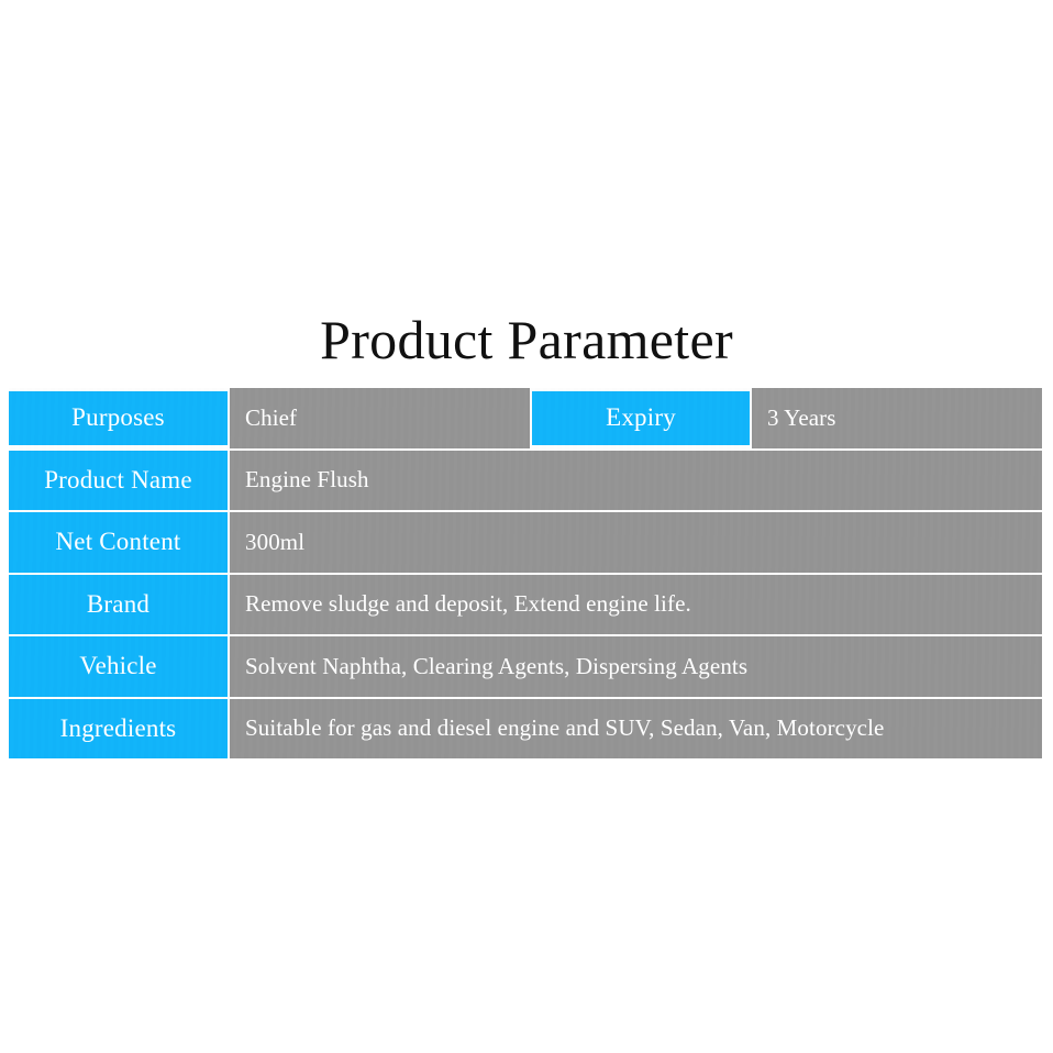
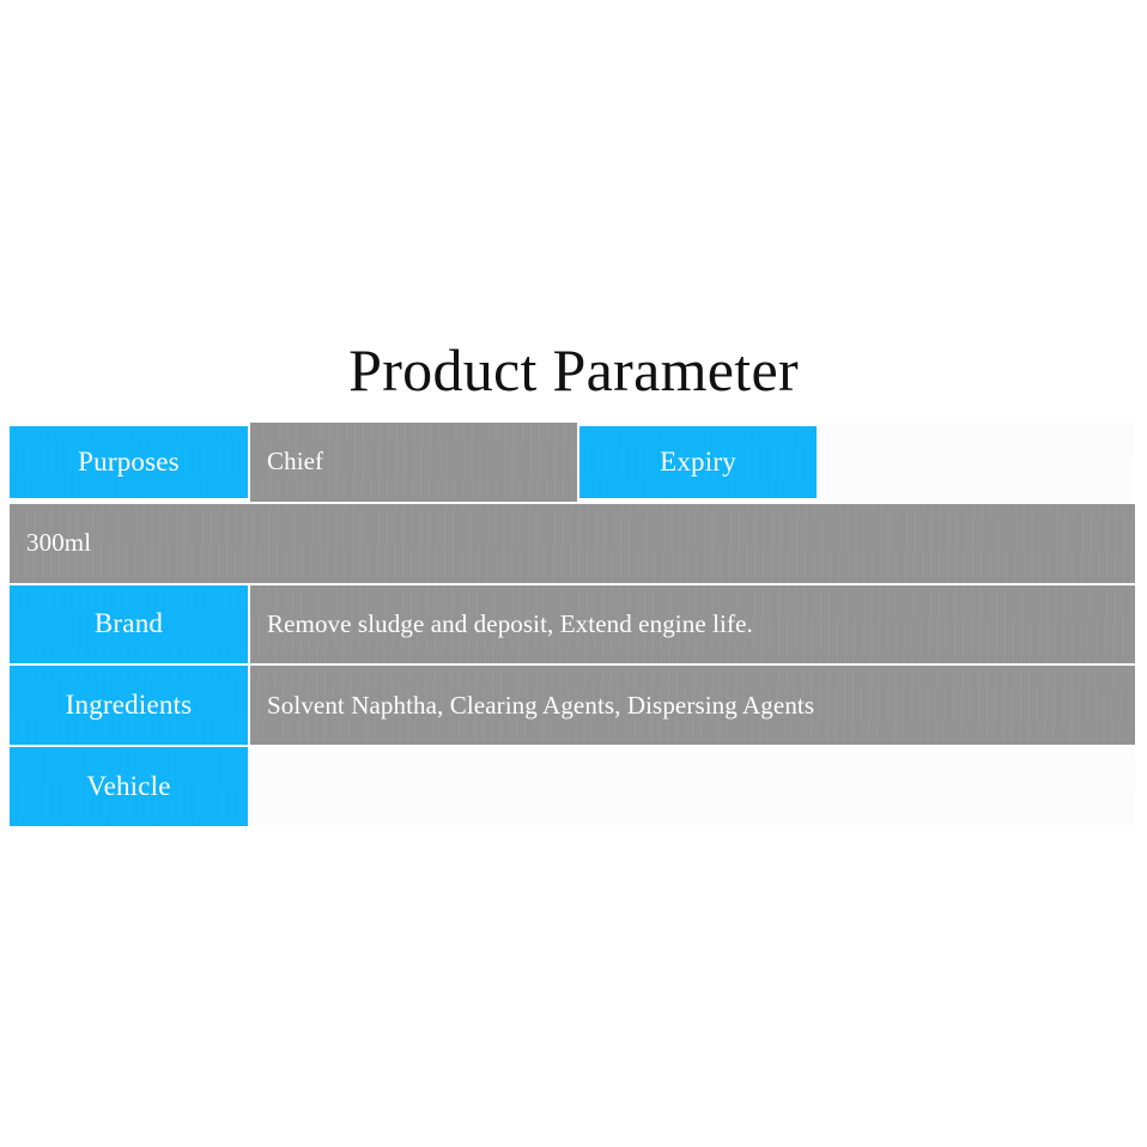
  Product Parameter
  Purposes
  Chief
  Expiry
- 3 Years
- Product Name
- Engine Flush
- Net Content
  300ml
  Brand
  Remove sludge and deposit, Extend engine life.
- Vehicle
+ Ingredients
  Solvent Naphtha, Clearing Agents, Dispersing Agents
- Ingredients
+ Vehicle
- Suitable for gas and diesel engine and SUV, Sedan, Van, Motorcycle
